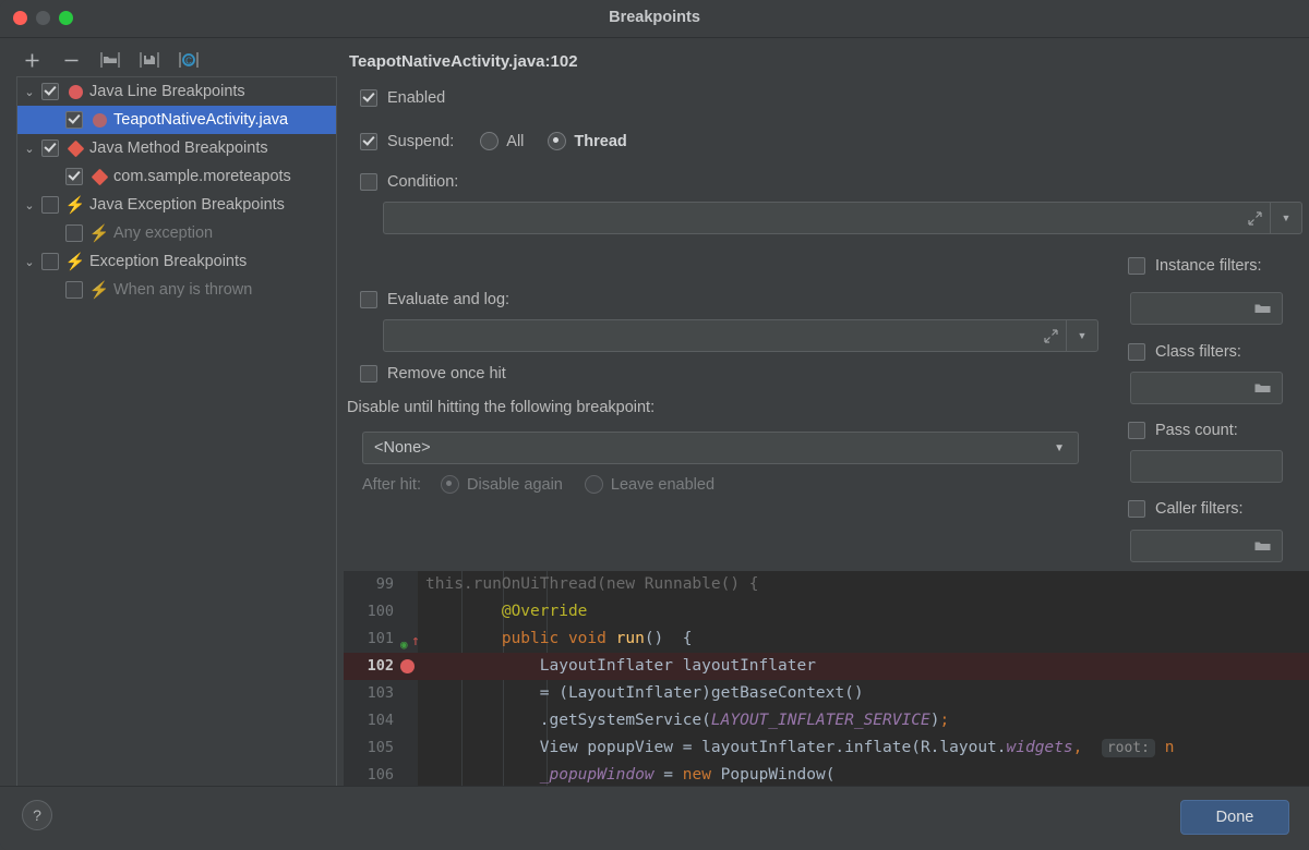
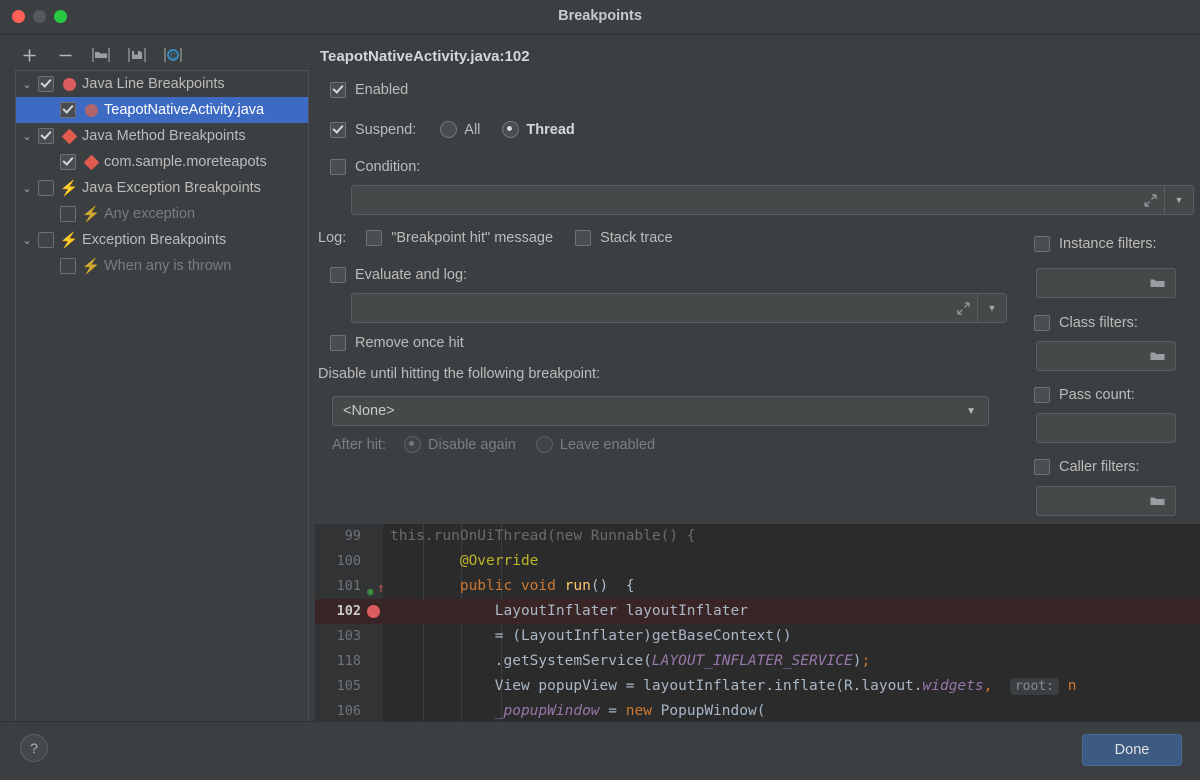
  99
  this.runOnUiThread(new Runnable() {
  100
  @Override
  101
  ◉
  ↑
  public void run() {
  102
  LayoutInflater layoutInflater
  103
  = (LayoutInflater)getBaseContext()
- 104
+ 118
  .getSystemService(LAYOUT_INFLATER_SERVICE);
  105
  View popupView = layoutInflater.inflate(R.layout.widgets, root: n
  106
  _popupWindow = new PopupWindow(
  Breakpoints
  C
  ⌄
  Java Line Breakpoints
  TeapotNativeActivity.java
  ⌄
  Java Method Breakpoints
  com.sample.moreteapots
  ⌄
  ⚡
  Java Exception Breakpoints
  ⚡
  Any exception
  ⌄
  ⚡
  Exception Breakpoints
  ⚡
  When any is thrown
  TeapotNativeActivity.java:102
  Enabled
  Suspend:
  All
  Thread
  Condition:
  ▼
+ Log:
+ "Breakpoint hit" message
+ Stack trace
  Evaluate and log:
  ▼
  Remove once hit
  Disable until hitting the following breakpoint:
  <None>
  ▼
  After hit:
  Disable again
  Leave enabled
  Instance filters:
  Class filters:
  Pass count:
  Caller filters:
  ?
  Done
